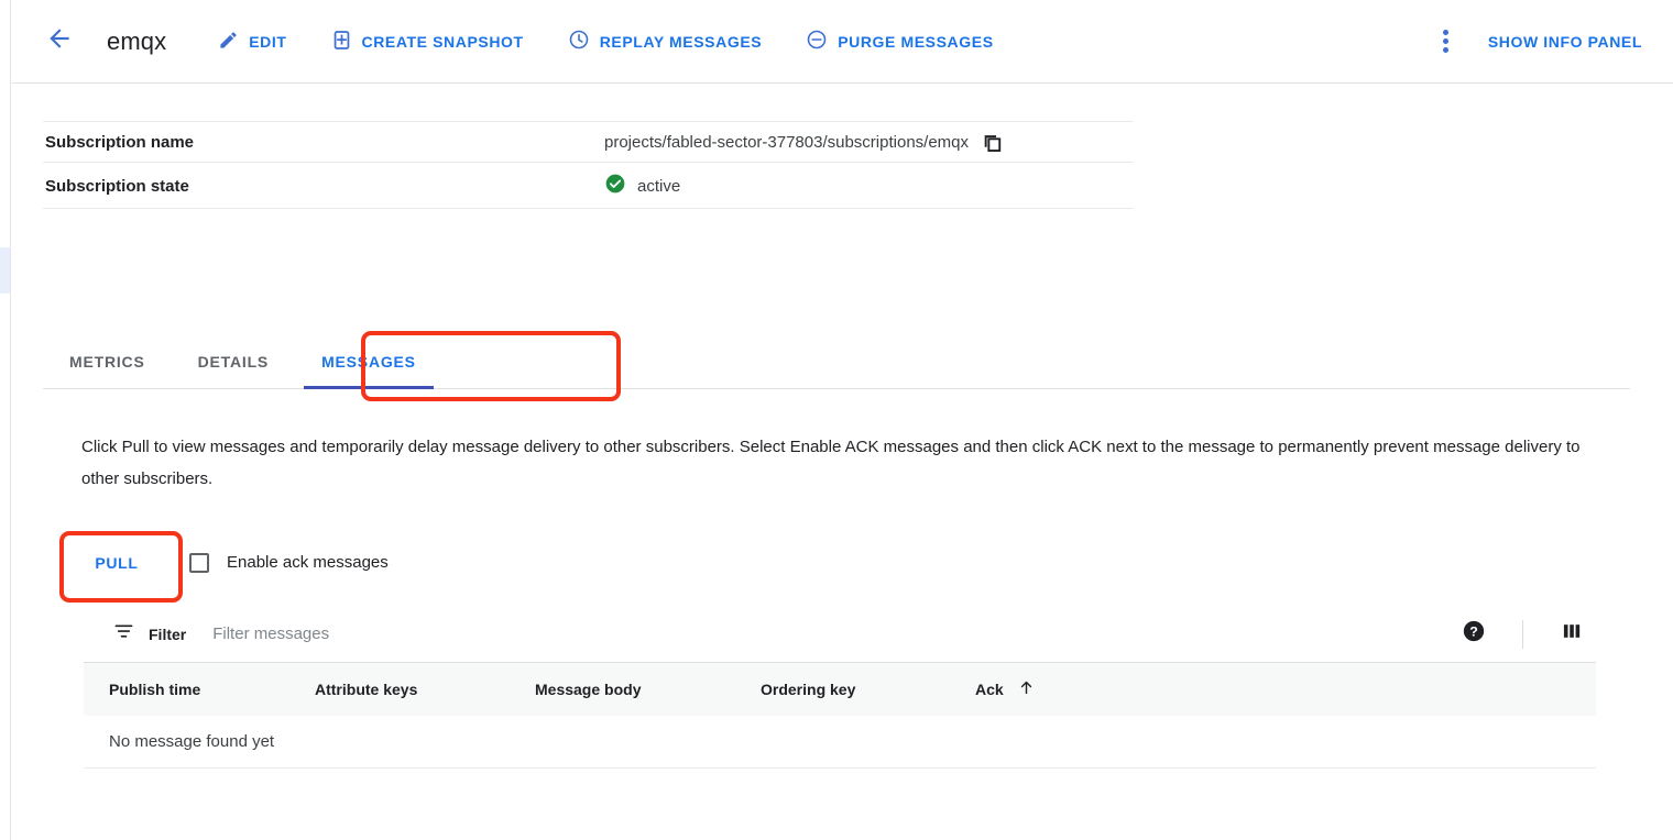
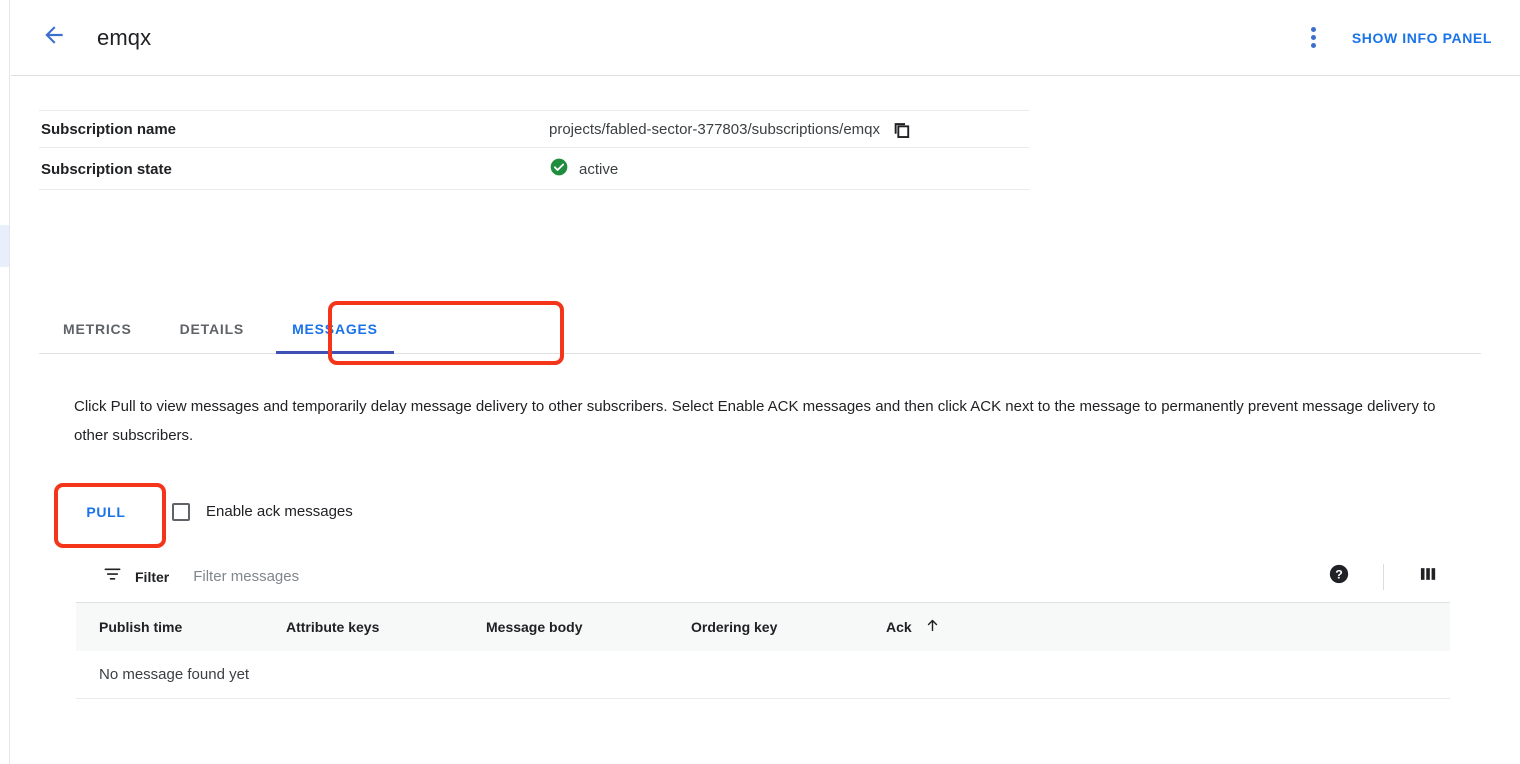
  emqx
- EDIT
- CREATE SNAPSHOT
- REPLAY MESSAGES
- PURGE MESSAGES
  SHOW INFO PANEL
  Subscription name	projects/fabled-sector-377803/subscriptions/emqx
  Subscription state	active
  METRICS
  DETAILS
  MESSAGES
  Click Pull to view messages and temporarily delay message delivery to other subscribers. Select Enable ACK messages and then click ACK next to the message to permanently prevent message delivery to other subscribers.
  PULL
  Enable ack messages
  Filter
  Filter messages
  ?
  Publish time	Attribute keys	Message body	Ordering key	Ack
  No message found yet
